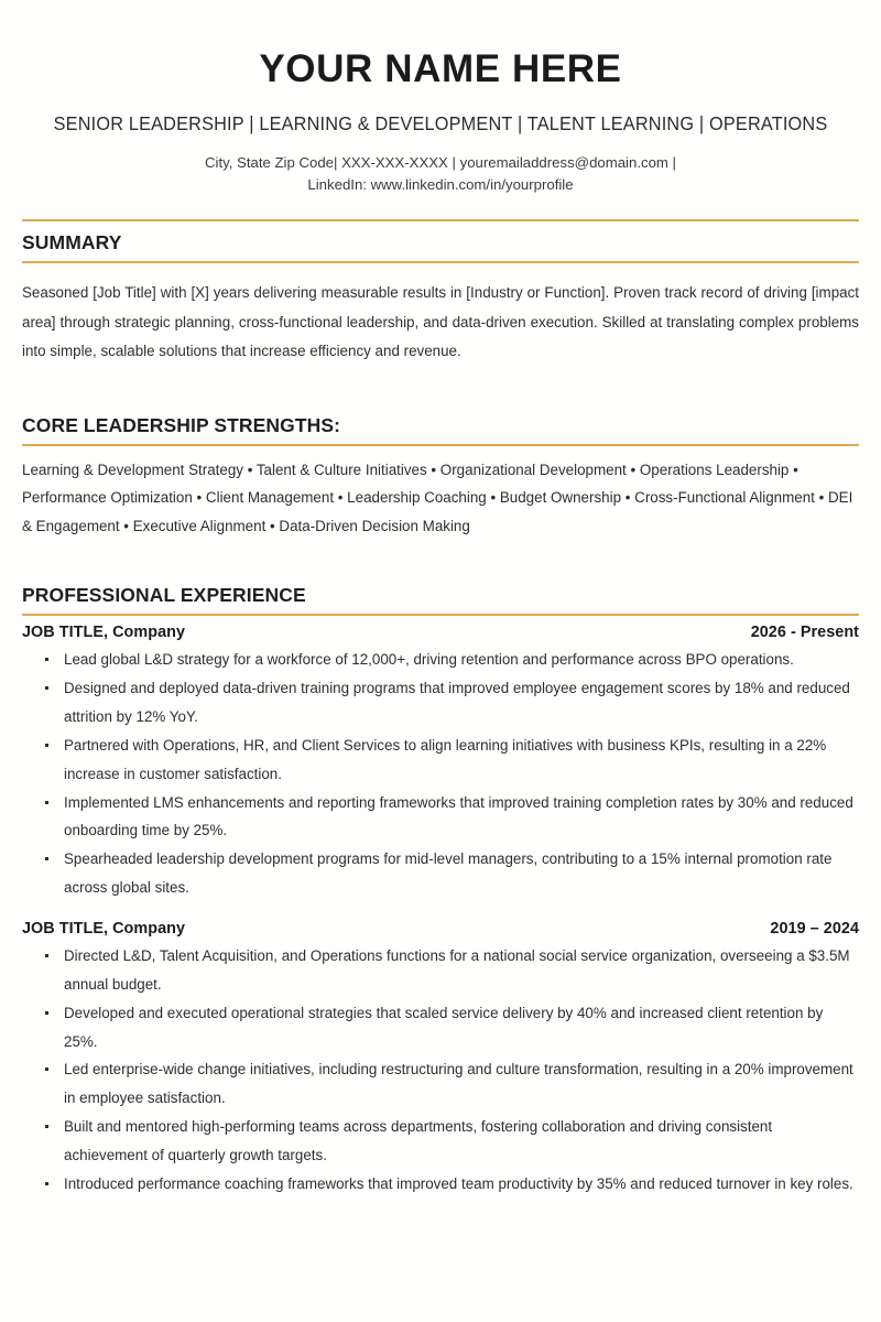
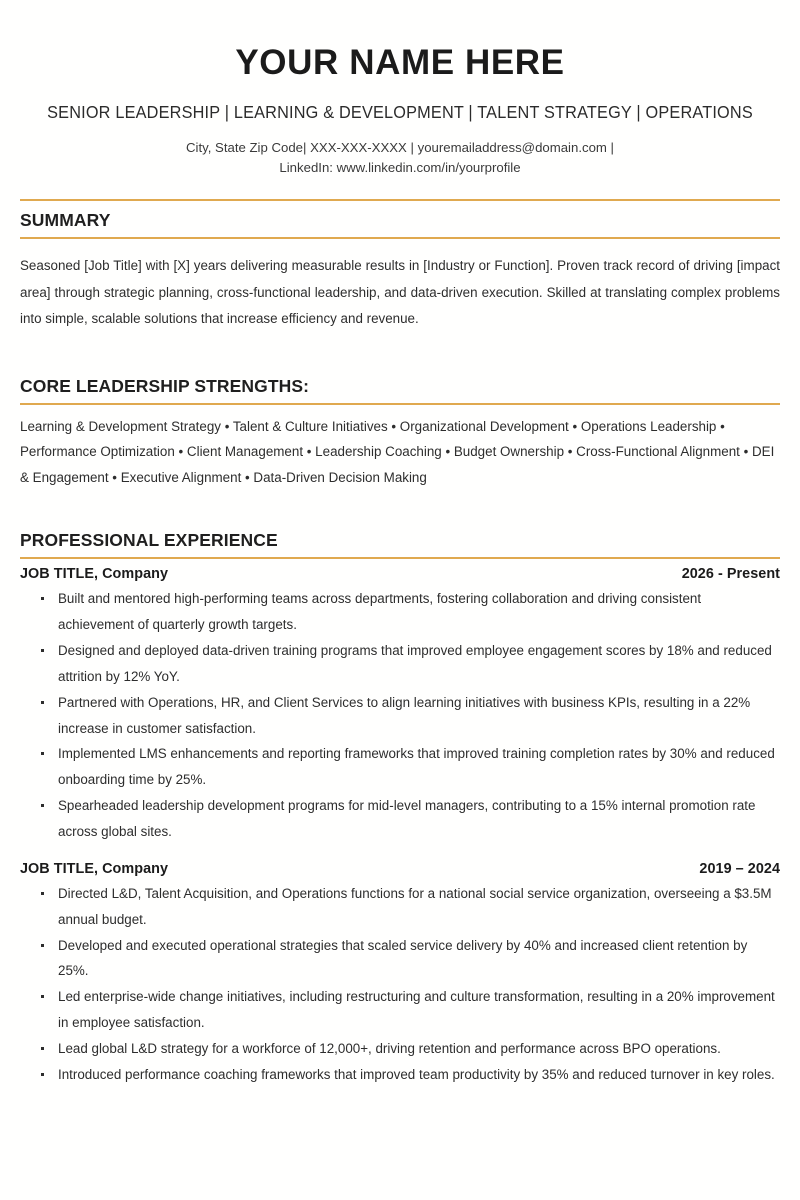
  YOUR NAME HERE
- SENIOR LEADERSHIP | LEARNING & DEVELOPMENT | TALENT LEARNING | OPERATIONS
+ SENIOR LEADERSHIP | LEARNING & DEVELOPMENT | TALENT STRATEGY | OPERATIONS
  City, State Zip Code| XXX-XXX-XXXX | youremailaddress@domain.com |
  LinkedIn: www.linkedin.com/in/yourprofile
  SUMMARY
  Seasoned [Job Title] with [X] years delivering measurable results in [Industry or Function]. Proven track record of driving [impact area] through strategic planning, cross-functional leadership, and data-driven execution. Skilled at translating complex problems into simple, scalable solutions that increase efficiency and revenue.
  CORE LEADERSHIP STRENGTHS:
  Learning & Development Strategy • Talent & Culture Initiatives • Organizational Development • Operations Leadership • Performance Optimization • Client Management • Leadership Coaching • Budget Ownership • Cross-Functional Alignment • DEI & Engagement • Executive Alignment • Data-Driven Decision Making
  PROFESSIONAL EXPERIENCE
  JOB TITLE, Company
  2026 - Present
- Lead global L&D strategy for a workforce of 12,000+, driving retention and performance across BPO operations.
+ Built and mentored high-performing teams across departments, fostering collaboration and driving consistent achievement of quarterly growth targets.
  Designed and deployed data-driven training programs that improved employee engagement scores by 18% and reduced attrition by 12% YoY.
  Partnered with Operations, HR, and Client Services to align learning initiatives with business KPIs, resulting in a 22% increase in customer satisfaction.
  Implemented LMS enhancements and reporting frameworks that improved training completion rates by 30% and reduced onboarding time by 25%.
  Spearheaded leadership development programs for mid-level managers, contributing to a 15% internal promotion rate across global sites.
  JOB TITLE, Company
  2019 – 2024
  Directed L&D, Talent Acquisition, and Operations functions for a national social service organization, overseeing a $3.5M annual budget.
  Developed and executed operational strategies that scaled service delivery by 40% and increased client retention by 25%.
  Led enterprise-wide change initiatives, including restructuring and culture transformation, resulting in a 20% improvement in employee satisfaction.
- Built and mentored high-performing teams across departments, fostering collaboration and driving consistent achievement of quarterly growth targets.
+ Lead global L&D strategy for a workforce of 12,000+, driving retention and performance across BPO operations.
  Introduced performance coaching frameworks that improved team productivity by 35% and reduced turnover in key roles.
